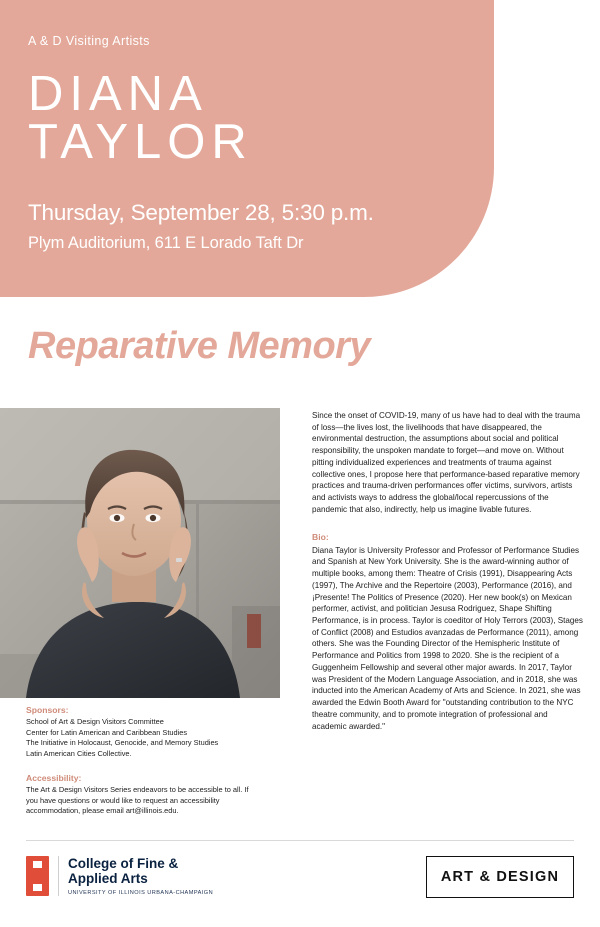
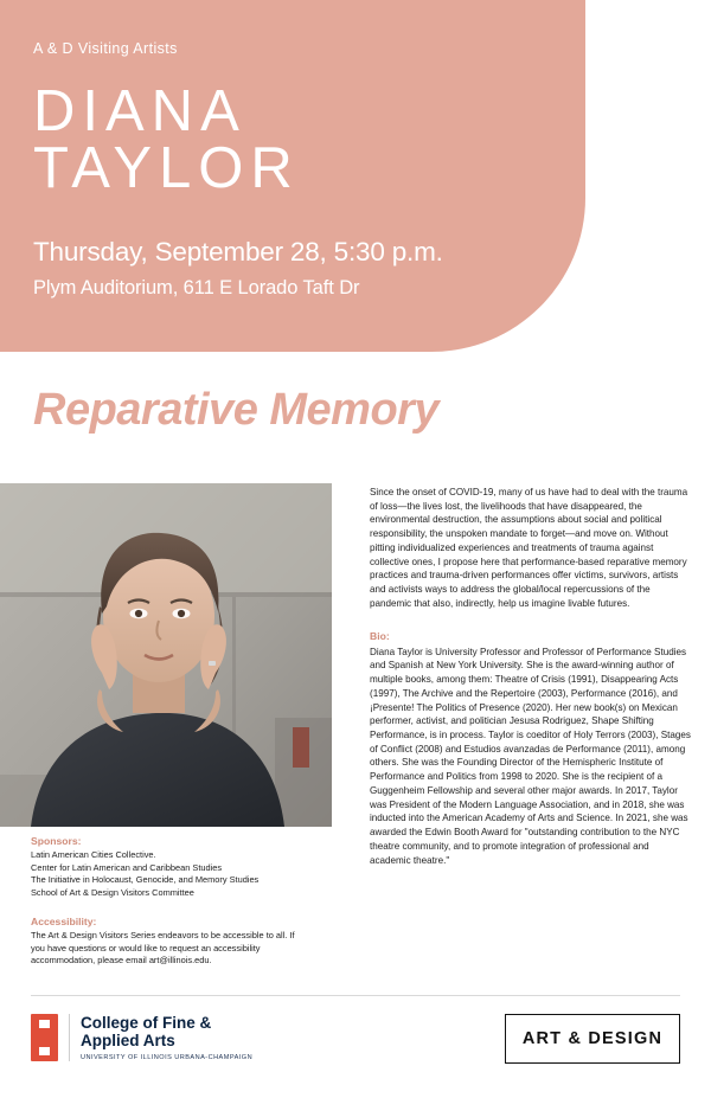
  A & D Visiting Artists
  DIANA
  TAYLOR
  Thursday, September 28, 5:30 p.m.
  Plym Auditorium, 611 E Lorado Taft Dr
  Reparative Memory
  Sponsors:
- School of Art & Design Visitors Committee
+ Latin American Cities Collective.
  Center for Latin American and Caribbean Studies
  The Initiative in Holocaust, Genocide, and Memory Studies
- Latin American Cities Collective.
+ School of Art & Design Visitors Committee
  Accessibility:
  The Art & Design Visitors Series endeavors to be accessible to all. If you have questions or would like to request an accessibility accommodation, please email art@illinois.edu.
  Since the onset of COVID-19, many of us have had to deal with the trauma of loss—the lives lost, the livelihoods that have disappeared, the environmental destruction, the assumptions about social and political responsibility, the unspoken mandate to forget—and move on. Without pitting individualized experiences and treatments of trauma against collective ones, I propose here that performance-based reparative memory practices and trauma-driven performances offer victims, survivors, artists and activists ways to address the global/local repercussions of the pandemic that also, indirectly, help us imagine livable futures.
  Bio:
- Diana Taylor is University Professor and Professor of Performance Studies and Spanish at New York University. She is the award-winning author of multiple books, among them: Theatre of Crisis (1991), Disappearing Acts (1997), The Archive and the Repertoire (2003), Performance (2016), and ¡Presente! The Politics of Presence (2020). Her new book(s) on Mexican performer, activist, and politician Jesusa Rodriguez, Shape Shifting Performance, is in process. Taylor is coeditor of Holy Terrors (2003), Stages of Conflict (2008) and Estudios avanzadas de Performance (2011), among others. She was the Founding Director of the Hemispheric Institute of Performance and Politics from 1998 to 2020. She is the recipient of a Guggenheim Fellowship and several other major awards. In 2017, Taylor was President of the Modern Language Association, and in 2018, she was inducted into the American Academy of Arts and Science. In 2021, she was awarded the Edwin Booth Award for "outstanding contribution to the NYC theatre community, and to promote integration of professional and academic awarded."
+ Diana Taylor is University Professor and Professor of Performance Studies and Spanish at New York University. She is the award-winning author of multiple books, among them: Theatre of Crisis (1991), Disappearing Acts (1997), The Archive and the Repertoire (2003), Performance (2016), and ¡Presente! The Politics of Presence (2020). Her new book(s) on Mexican performer, activist, and politician Jesusa Rodriguez, Shape Shifting Performance, is in process. Taylor is coeditor of Holy Terrors (2003), Stages of Conflict (2008) and Estudios avanzadas de Performance (2011), among others. She was the Founding Director of the Hemispheric Institute of Performance and Politics from 1998 to 2020. She is the recipient of a Guggenheim Fellowship and several other major awards. In 2017, Taylor was President of the Modern Language Association, and in 2018, she was inducted into the American Academy of Arts and Science. In 2021, she was awarded the Edwin Booth Award for "outstanding contribution to the NYC theatre community, and to promote integration of professional and academic theatre."
  College of Fine &
  Applied Arts
  ART & DESIGN
